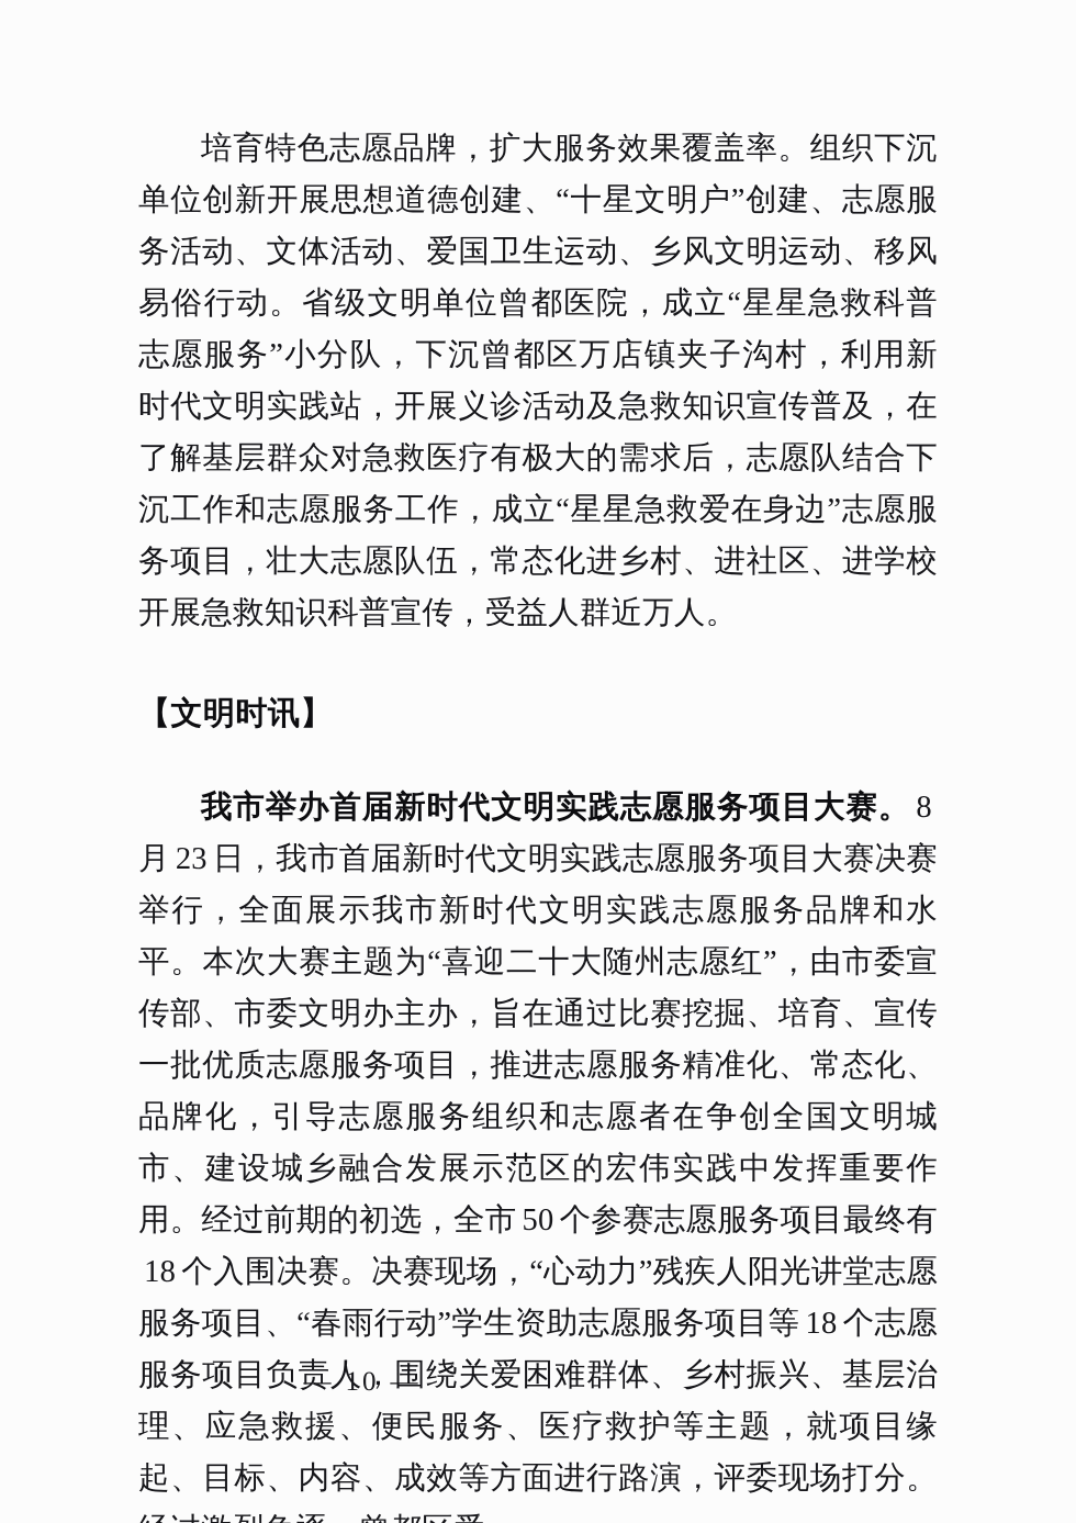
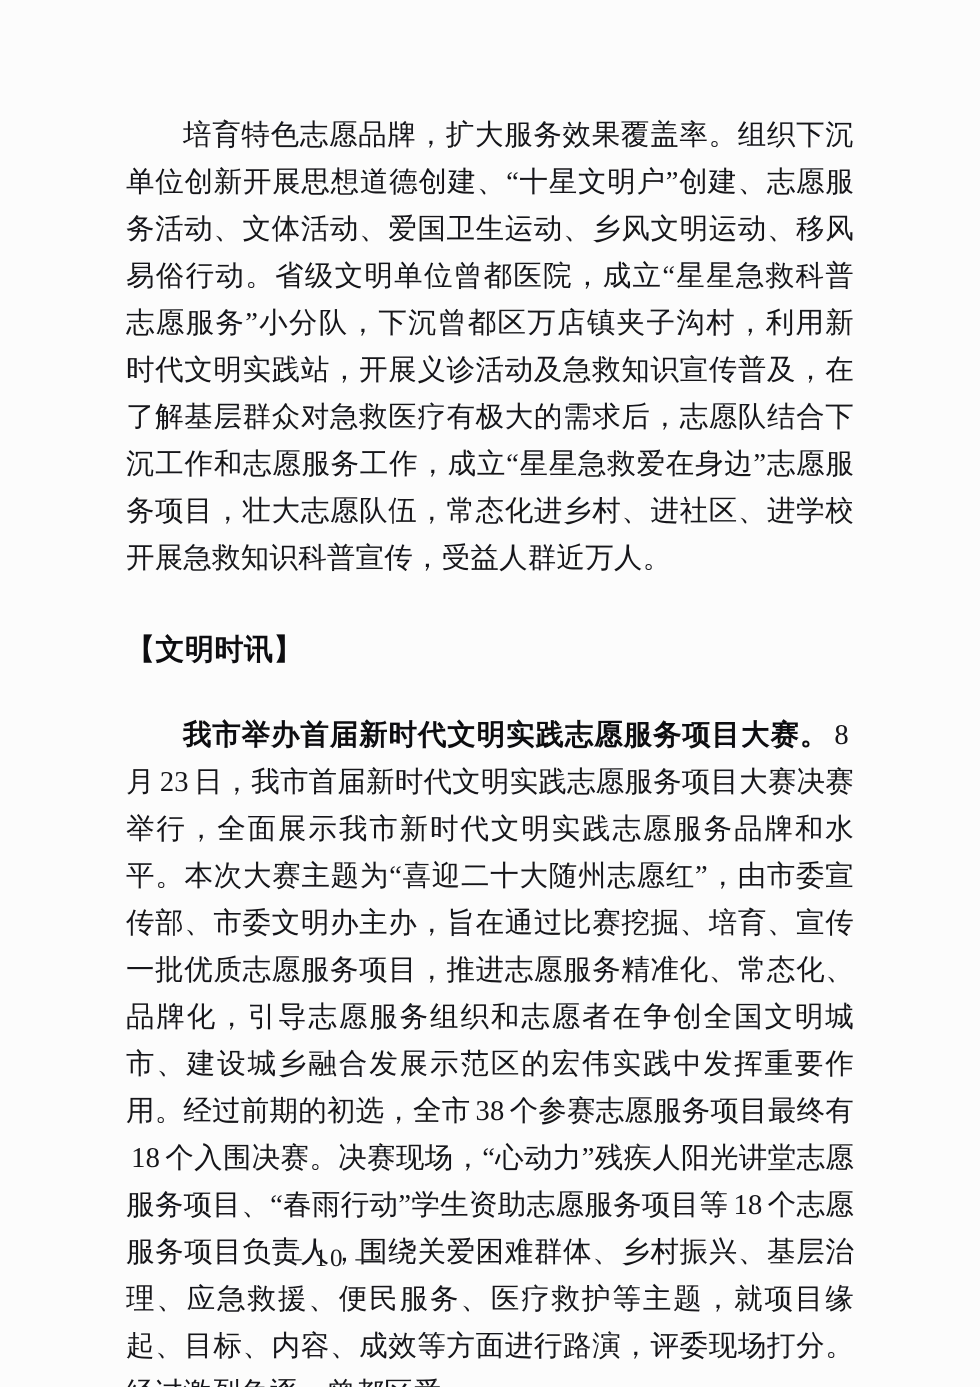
  培育特色志愿品牌，扩大服务效果覆盖率。组织下沉单位创新开展思想道德创建、“十星文明户”创建、志愿服务活动、文体活动、爱国卫生运动、乡风文明运动、移风易俗行动。省级文明单位曾都医院，成立“星星急救科普志愿服务”小分队，下沉曾都区万店镇夹子沟村，利用新时代文明实践站，开展义诊活动及急救知识宣传普及，在了解基层群众对急救医疗有极大的需求后，志愿队结合下沉工作和志愿服务工作，成立“星星急救爱在身边”志愿服务项目，壮大志愿队伍，常态化进乡村、进社区、进学校开展急救知识科普宣传，受益人群近万人。
  【文明时讯】
- 我市举办首届新时代文明实践志愿服务项目大赛。 8月 23 日，我市首届新时代文明实践志愿服务项目大赛决赛举行，全面展示我市新时代文明实践志愿服务品牌和水平。本次大赛主题为“喜迎二十大随州志愿红”，由市委宣传部、市委文明办主办，旨在通过比赛挖掘、培育、宣传一批优质志愿服务项目，推进志愿服务精准化、常态化、品牌化，引导志愿服务组织和志愿者在争创全国文明城市、建设城乡融合发展示范区的宏伟实践中发挥重要作用。经过前期的初选，全市 50 个参赛志愿服务项目最终有18 个入围决赛。决赛现场，“心动力”残疾人阳光讲堂志愿服务项目、“春雨行动”学生资助志愿服务项目等 18 个志愿服务项目负责人，围绕关爱困难群体、乡村振兴、基层治理、应急救援、便民服务、医疗救护等主题，就项目缘起、目标、内容、成效等方面进行路演，评委现场打分。
+ 我市举办首届新时代文明实践志愿服务项目大赛。 8月 23 日，我市首届新时代文明实践志愿服务项目大赛决赛举行，全面展示我市新时代文明实践志愿服务品牌和水平。本次大赛主题为“喜迎二十大随州志愿红”，由市委宣传部、市委文明办主办，旨在通过比赛挖掘、培育、宣传一批优质志愿服务项目，推进志愿服务精准化、常态化、品牌化，引导志愿服务组织和志愿者在争创全国文明城市、建设城乡融合发展示范区的宏伟实践中发挥重要作用。经过前期的初选，全市 38 个参赛志愿服务项目最终有18 个入围决赛。决赛现场，“心动力”残疾人阳光讲堂志愿服务项目、“春雨行动”学生资助志愿服务项目等 18 个志愿服务项目负责人，围绕关爱困难群体、乡村振兴、基层治理、应急救援、便民服务、医疗救护等主题，就项目缘起、目标、内容、成效等方面进行路演，评委现场打分。
  — 10 —
